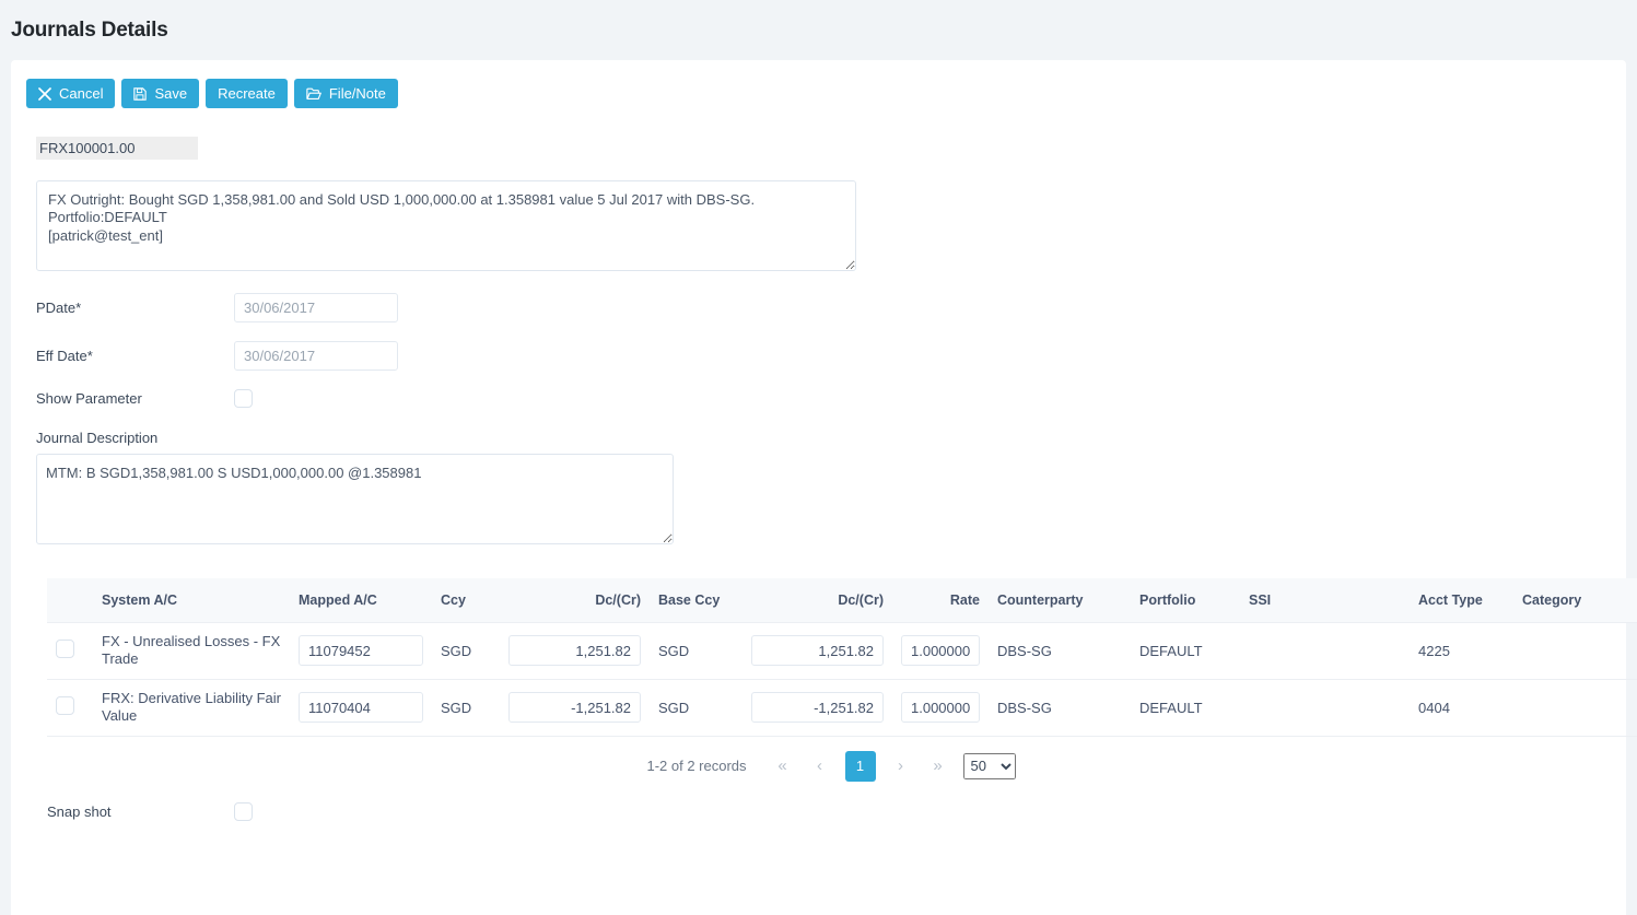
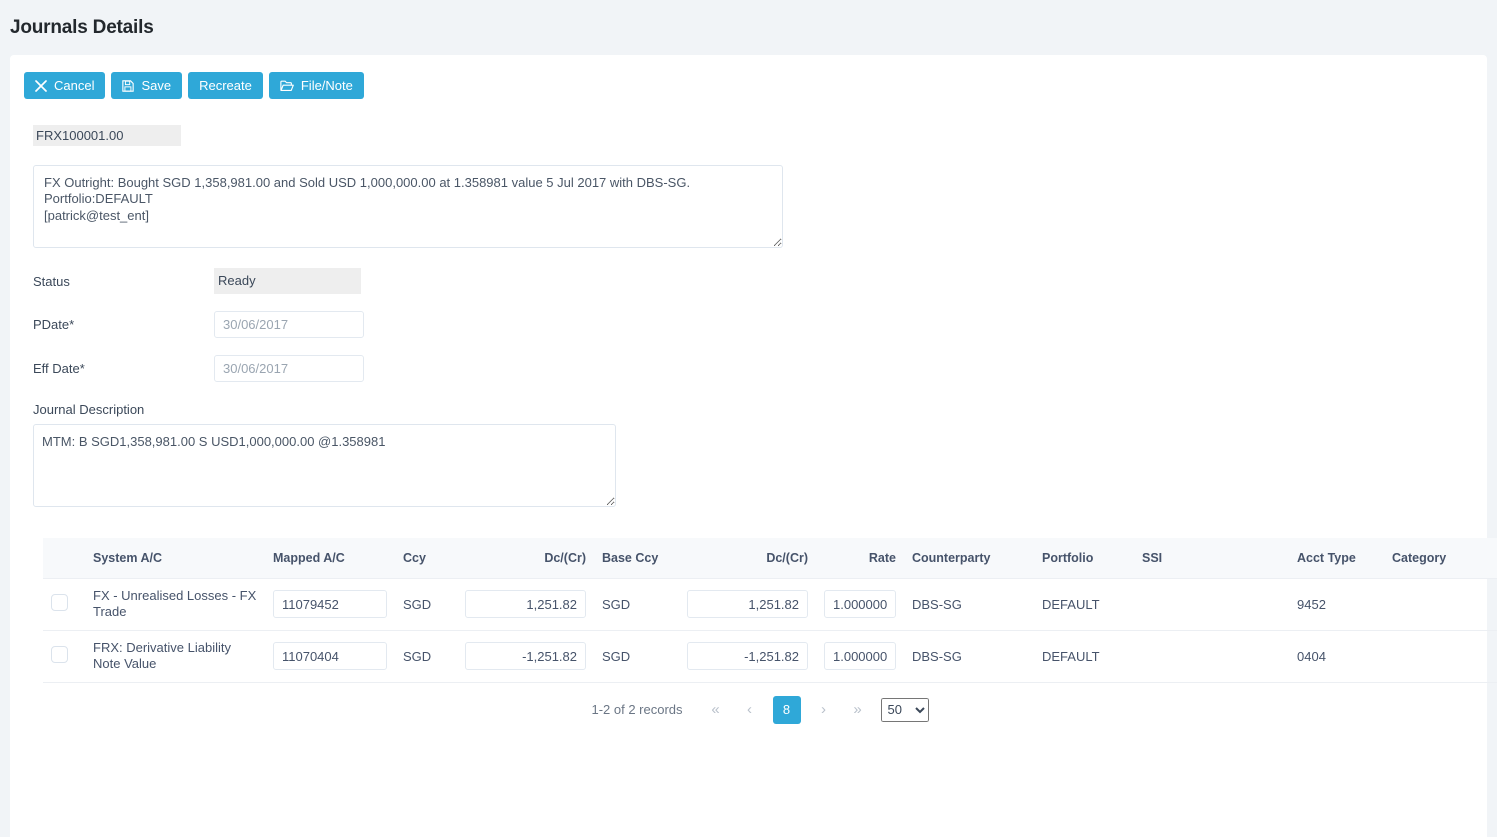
  Journals Details
  Cancel
  Save
  Recreate
  File/Note
  FRX100001.00
+ Status
+ Ready
  PDate*
  30/06/2017
  Eff Date*
  30/06/2017
- Show Parameter
  Journal Description
  MTM: B SGD1,358,981.00 S USD1,000,000.00 @1.358981
  	System A/C	Mapped A/C	Ccy	Dc/(Cr)	Base Ccy	Dc/(Cr)	Rate	Counterparty	Portfolio	SSI	Acct Type	Category
- 	FX - Unrealised Losses - FX Trade	11079452	SGD	1,251.82	SGD	1,251.82	1.000000	DBS-SG	DEFAULT		4225
+ 	FX - Unrealised Losses - FX Trade	11079452	SGD	1,251.82	SGD	1,251.82	1.000000	DBS-SG	DEFAULT		9452
- 	FRX: Derivative Liability Fair Value	11070404	SGD	-1,251.82	SGD	-1,251.82	1.000000	DBS-SG	DEFAULT		0404
+ 	FRX: Derivative Liability Note Value	11070404	SGD	-1,251.82	SGD	-1,251.82	1.000000	DBS-SG	DEFAULT		0404
  1-2 of 2 records
  «
  ‹
- 1
+ 8
  ›
  »
  50
- Snap shot
